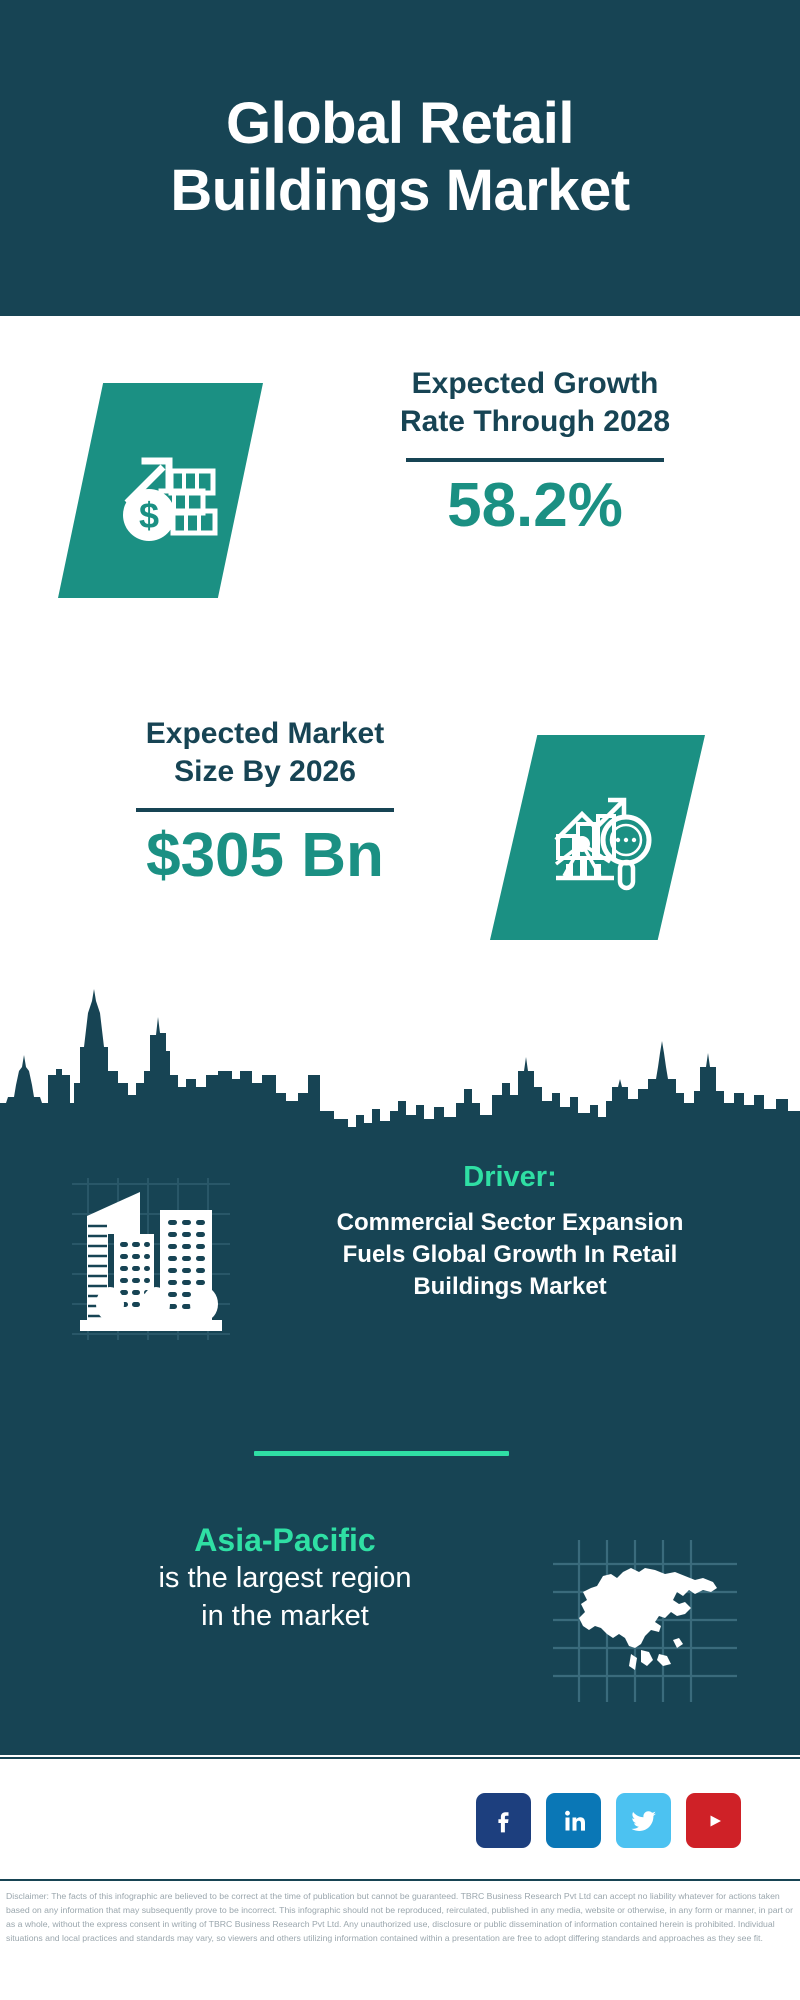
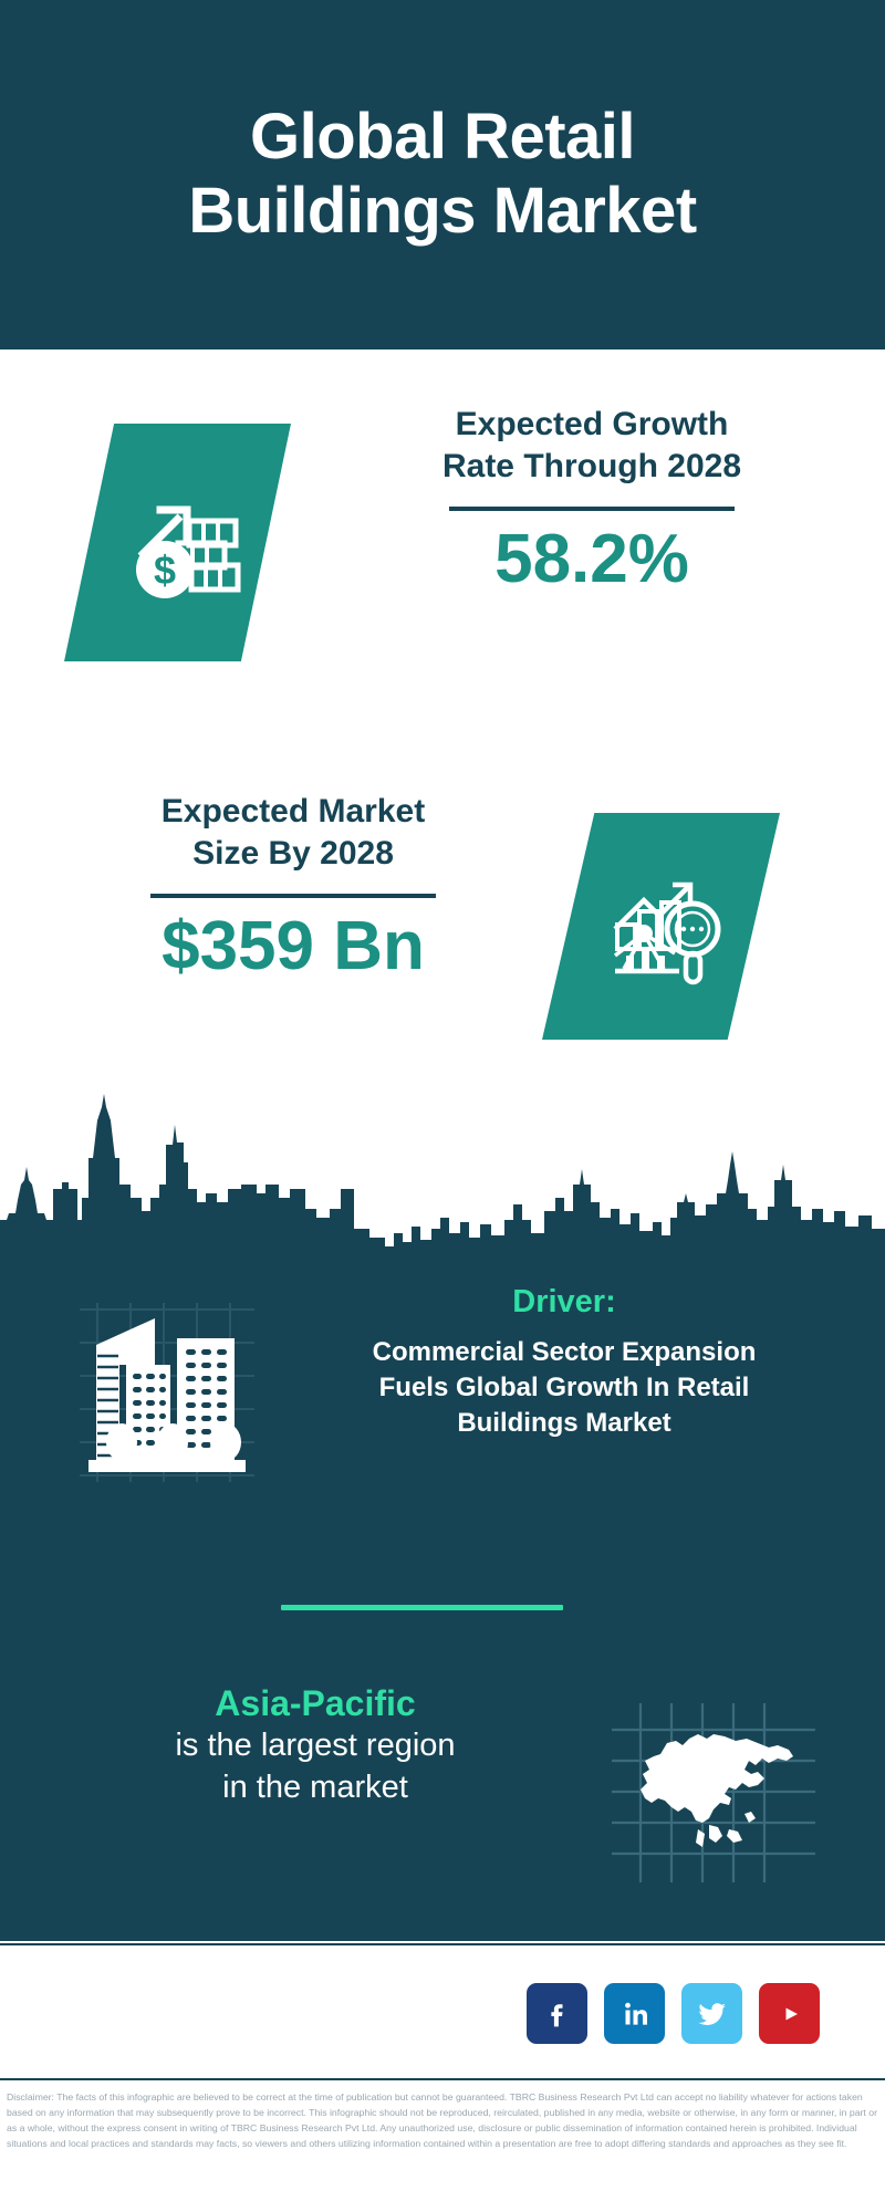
  Global Retail
  Buildings Market
  $
  Expected Growth
  Rate Through 2028
  58.2%
  Expected Market
- Size By 2026
+ Size By 2028
- $305 Bn
+ $359 Bn
  Driver:
  Commercial Sector Expansion
  Fuels Global Growth In Retail
  Buildings Market
  Asia-Pacific
  is the largest region
  in the market
- Disclaimer: The facts of this infographic are believed to be correct at the time of publication but cannot be guaranteed. TBRC Business Research Pvt Ltd can accept no liability whatever for actions taken based on any information that may subsequently prove to be incorrect. This infographic should not be reproduced, reirculated, published in any media, website or otherwise, in any form or manner, in part or as a whole, without the express consent in writing of TBRC Business Research Pvt Ltd. Any unauthorized use, disclosure or public dissemination of information contained herein is prohibited. Individual situations and local practices and standards may vary, so viewers and others utilizing information contained within a presentation are free to adopt differing standards and approaches as they see fit.
+ Disclaimer: The facts of this infographic are believed to be correct at the time of publication but cannot be guaranteed. TBRC Business Research Pvt Ltd can accept no liability whatever for actions taken based on any information that may subsequently prove to be incorrect. This infographic should not be reproduced, reirculated, published in any media, website or otherwise, in any form or manner, in part or as a whole, without the express consent in writing of TBRC Business Research Pvt Ltd. Any unauthorized use, disclosure or public dissemination of information contained herein is prohibited. Individual situations and local practices and standards may facts, so viewers and others utilizing information contained within a presentation are free to adopt differing standards and approaches as they see fit.
